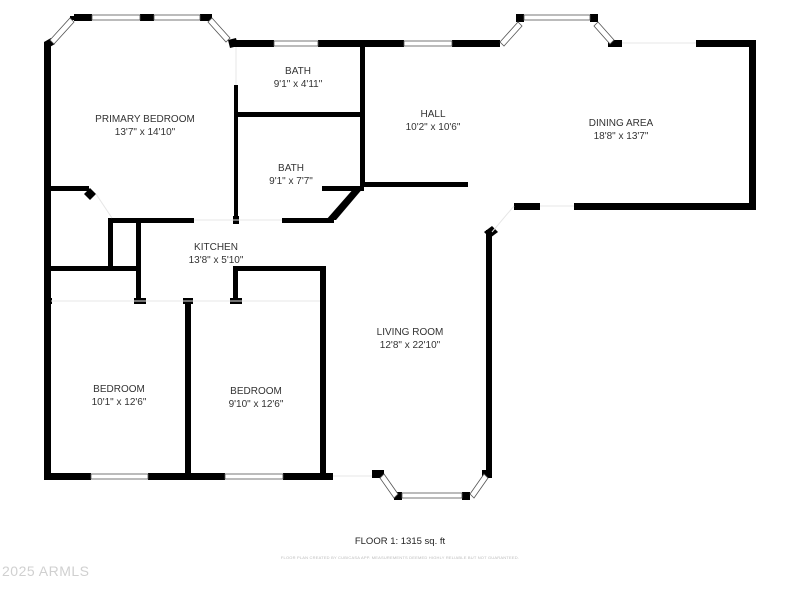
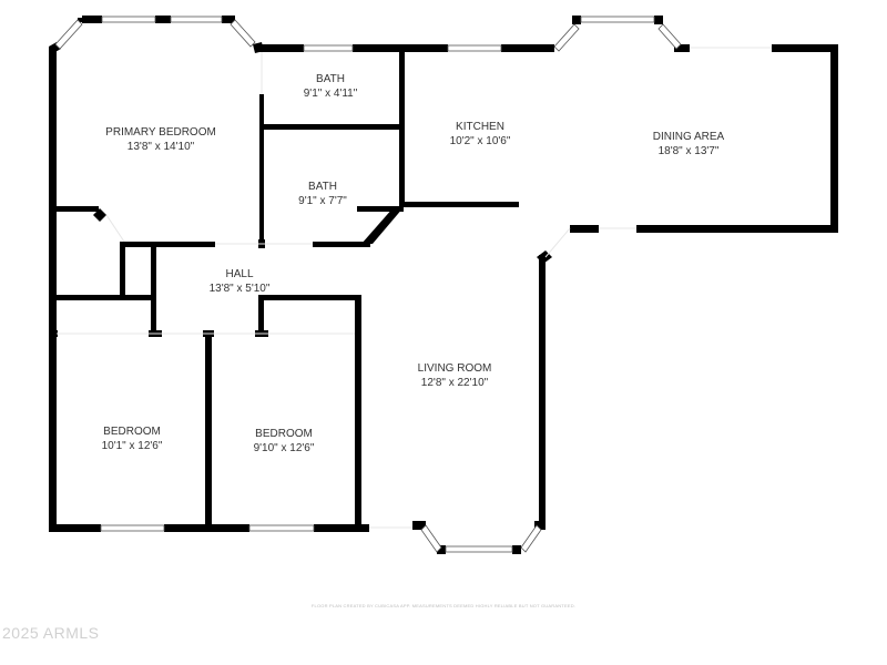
  PRIMARY BEDROOM
- 13'7" x 14'10"
+ 13'8" x 14'10"
  BATH
  9'1" x 4'11"
  BATH
  9'1" x 7'7"
- HALL
+ KITCHEN
  10'2" x 10'6"
  DINING AREA
  18'8" x 13'7"
- KITCHEN
+ HALL
  13'8" x 5'10"
  LIVING ROOM
  12'8" x 22'10"
  BEDROOM
  10'1" x 12'6"
  BEDROOM
  9'10" x 12'6"
- FLOOR 1: 1315 sq. ft
  2025 ARMLS
